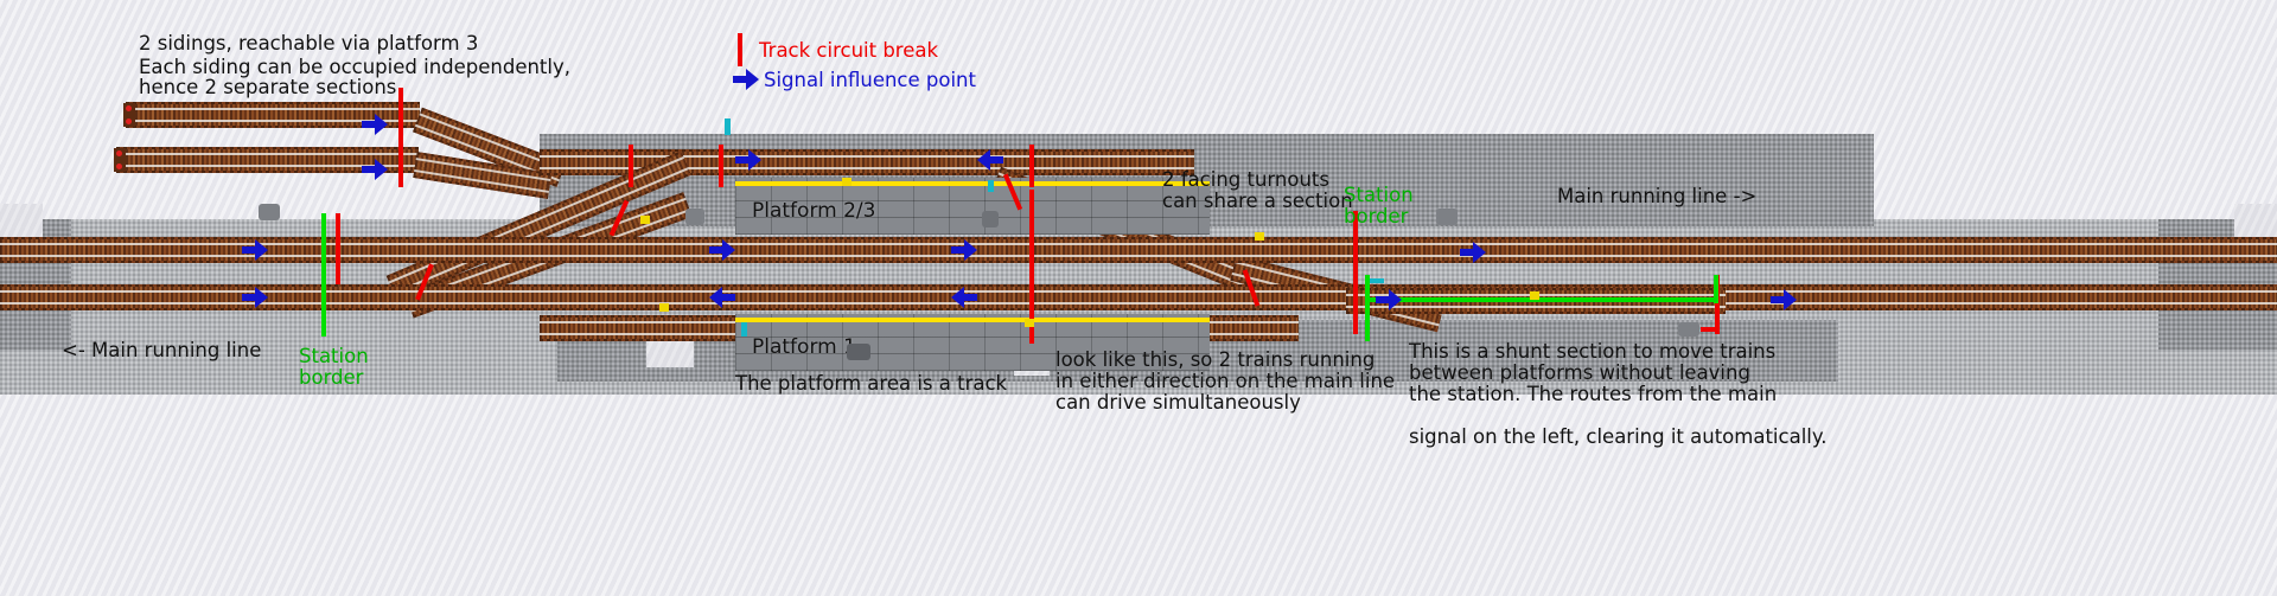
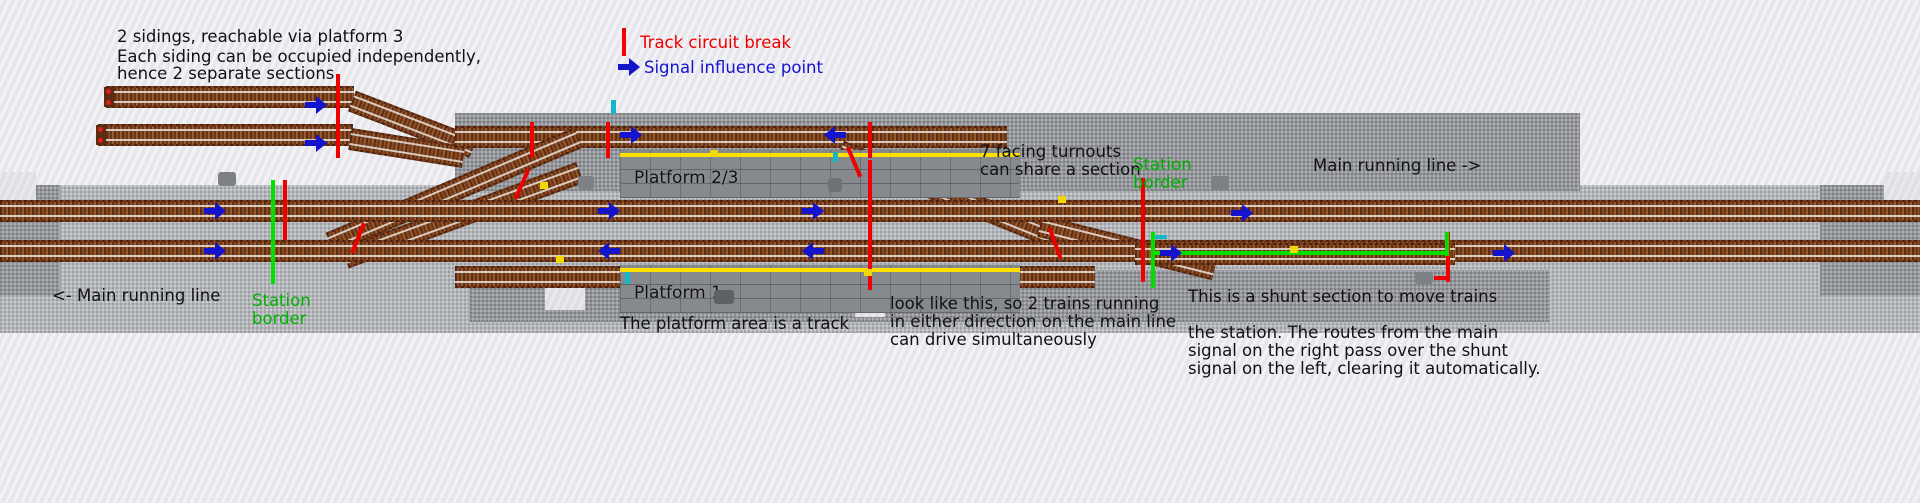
  Platform 2/3
  Platform
  Track circuit break
  Signal influence point
  2 sidings, reachable via platform 3
  Each siding can be occupied independently,
  hence 2 separate sections
- 2 facing turnouts
+ 7 facing turnouts
  can share a section
  Main running line ->
  <- Main running line
  Station
  border
  Station
  border
  The platform area is a track
  look like this, so 2 trains running
  in either direction on the main line
  can drive simultaneously
  This is a shunt section to move trains
- between platforms without leaving
  the station. The routes from the main
+ signal on the right pass over the shunt
  signal on the left, clearing it automatically.
